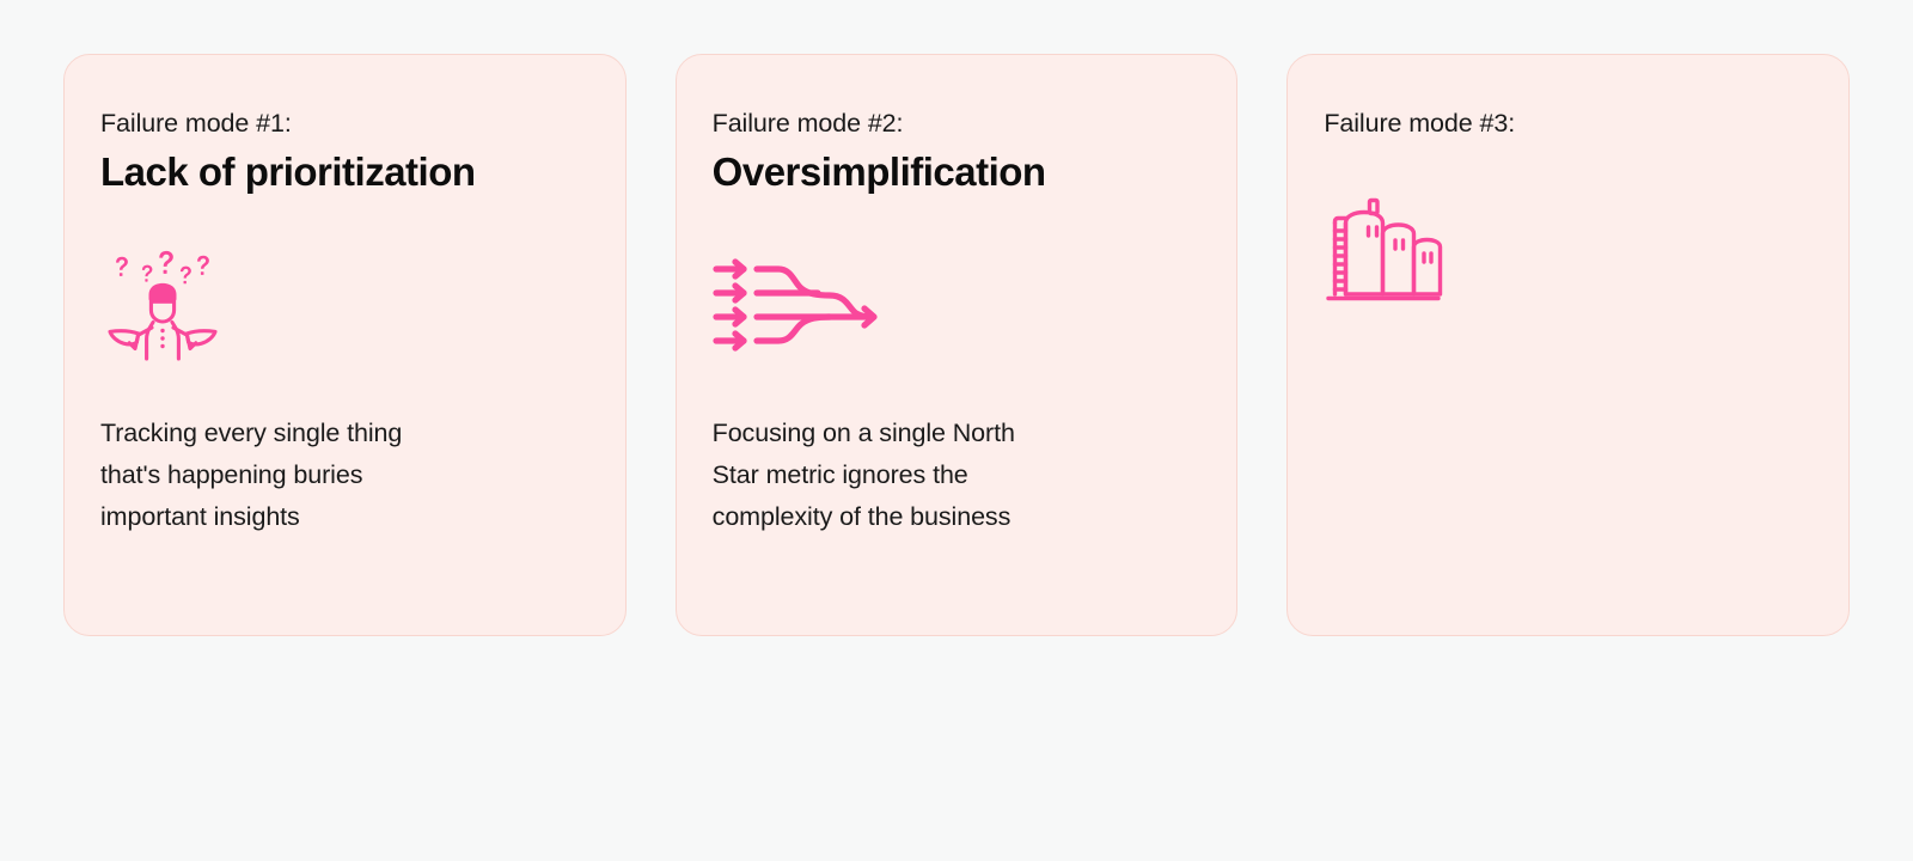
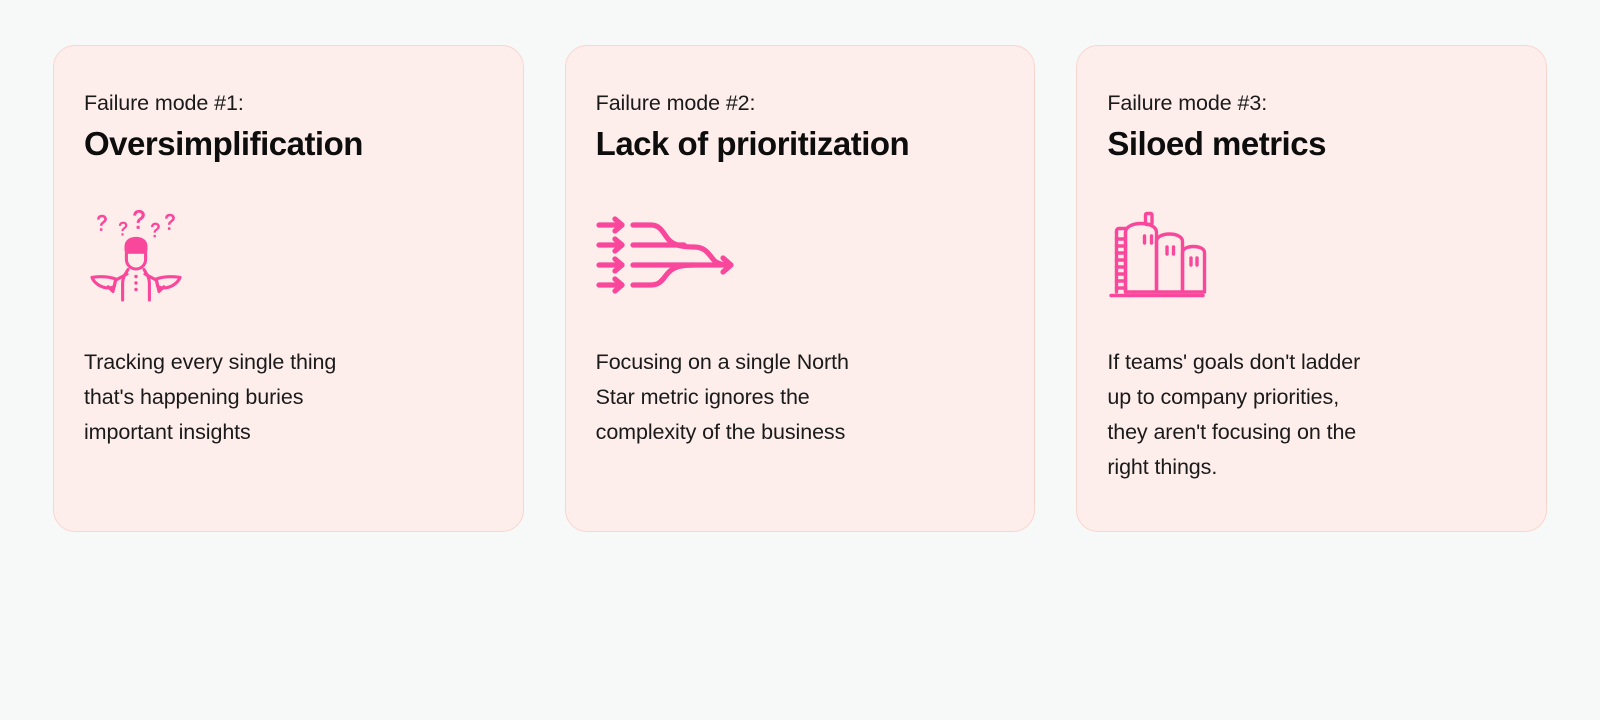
  Failure mode #1:
- Lack of prioritization
+ Oversimplification
  Tracking every single thing
  that's happening buries
  important insights
  Failure mode #2:
- Oversimplification
+ Lack of prioritization
  Focusing on a single North
  Star metric ignores the
  complexity of the business
  Failure mode #3:
+ Siloed metrics
+ If teams' goals don't ladder
+ up to company priorities,
+ they aren't focusing on the
+ right things.
